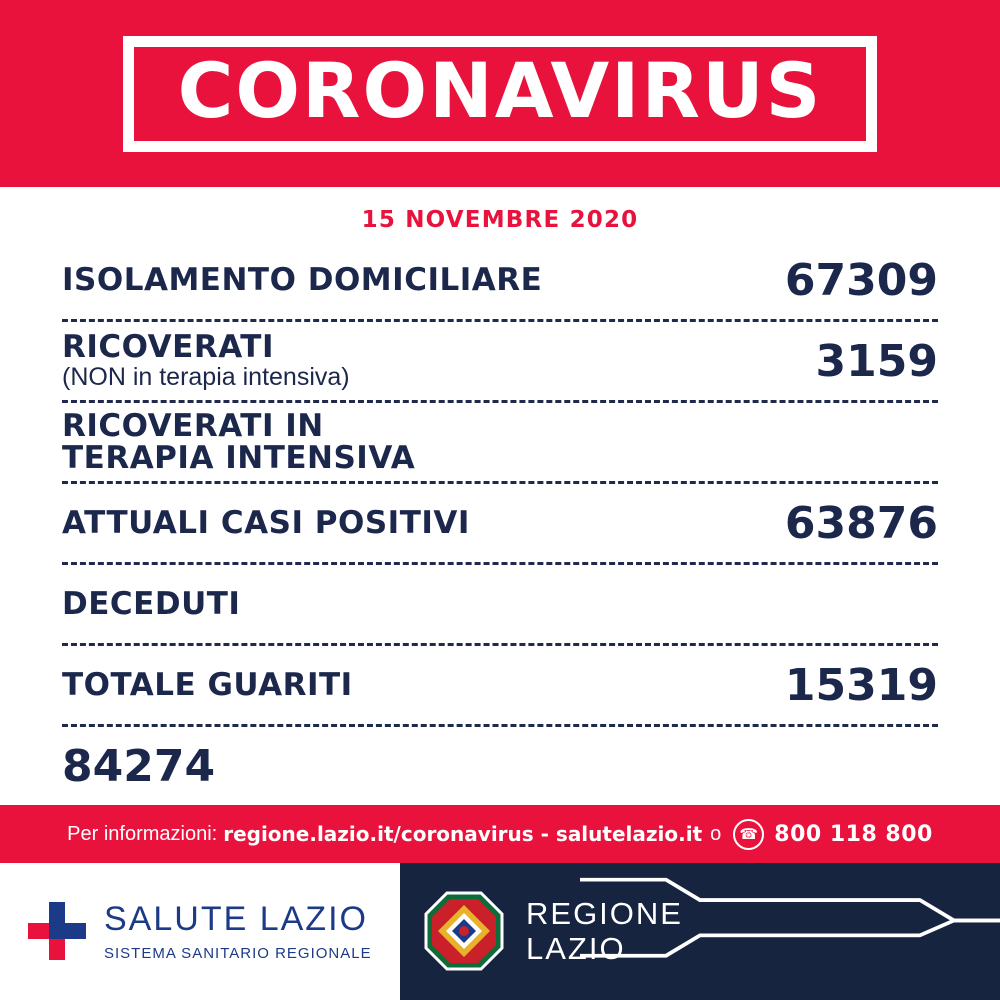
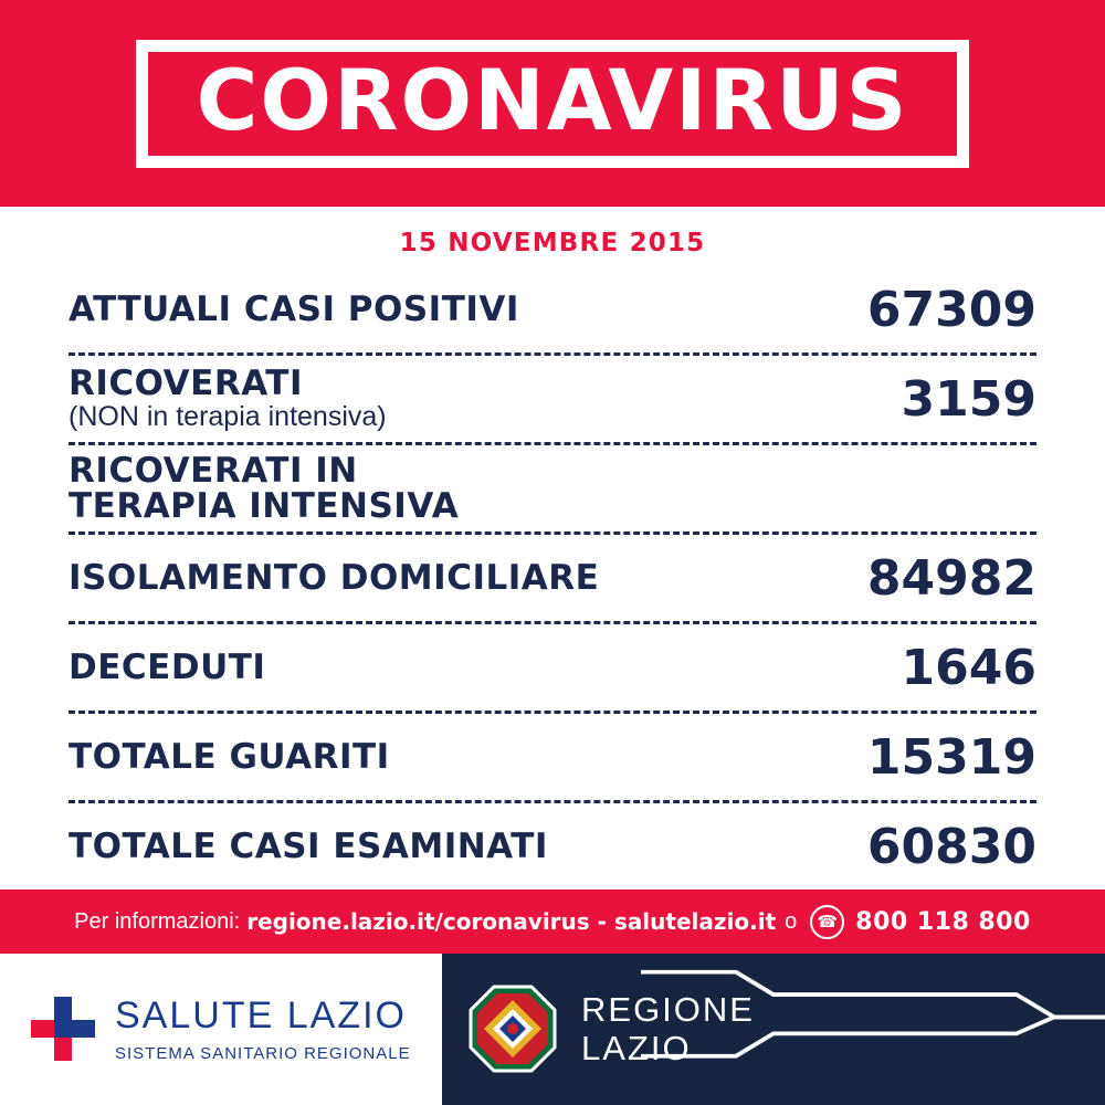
  CORONAVIRUS
- 15 NOVEMBRE 2020
+ 15 NOVEMBRE 2015
- ISOLAMENTO DOMICILIARE
+ ATTUALI CASI POSITIVI
  67309
  RICOVERATI
  (NON in terapia intensiva)
  3159
  RICOVERATI IN TERAPIA INTENSIVA
- ATTUALI CASI POSITIVI
+ ISOLAMENTO DOMICILIARE
- 63876
+ 84982
  DECEDUTI
+ 1646
  TOTALE GUARITI
  15319
+ TOTALE CASI ESAMINATI
- 84274
+ 60830
  Per informazioni:
  regione.lazio.it/coronavirus - salutelazio.it
  o
  ☎
  800 118 800
  SALUTE LAZIO
  SISTEMA SANITARIO REGIONALE
  REGIONE
  LAZIO
